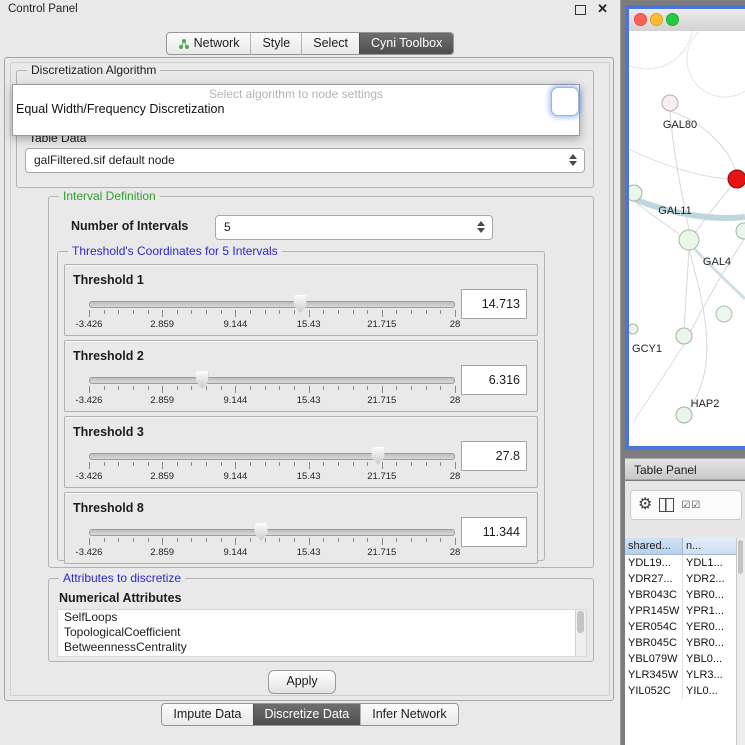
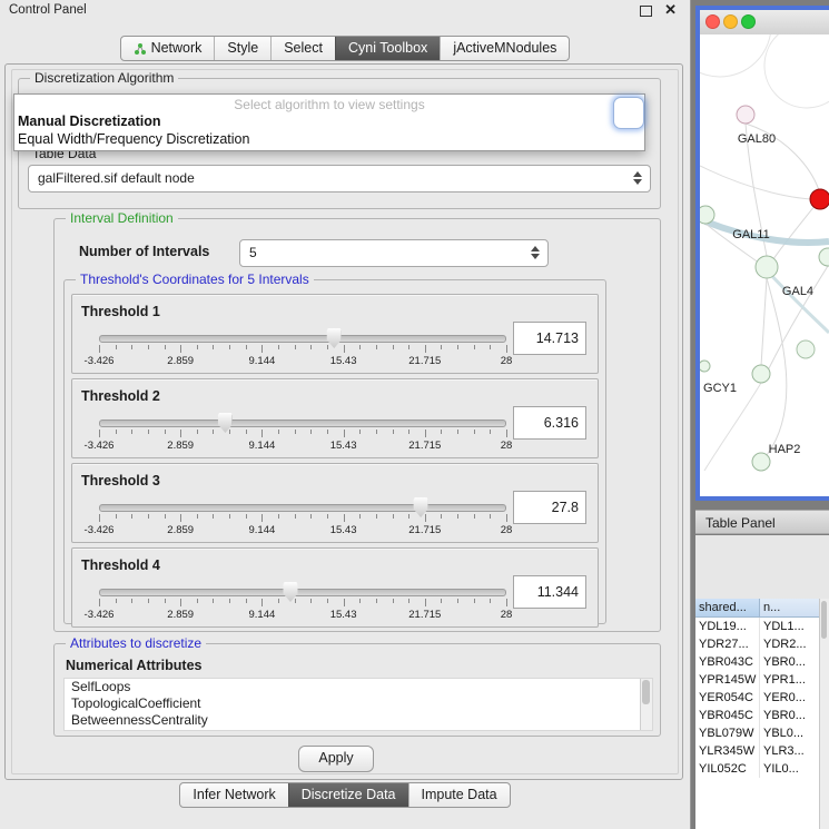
  Control Panel
  ✕
  Network
  Style
  Select
  Cyni Toolbox
+ jActiveMNodules
  Discretization Algorithm
  Table Data
  galFiltered.sif default node
- Select algorithm to node settings
+ Select algorithm to view settings
+ Manual Discretization
  Equal Width/Frequency Discretization
  Interval Definition
  Number of Intervals
  5
  Threshold's Coordinates for 5 Intervals
  Threshold 1
  -3.426
  2.859
  9.144
  15.43
  21.715
  28
  14.713
  Threshold 2
  -3.426
  2.859
  9.144
  15.43
  21.715
  28
  6.316
  Threshold 3
  -3.426
  2.859
  9.144
  15.43
  21.715
  28
  27.8
- Threshold 8
+ Threshold 4
  -3.426
  2.859
  9.144
  15.43
  21.715
  28
  11.344
  Attributes to discretize
  Numerical Attributes
  SelfLoops
  TopologicalCoefficient
  BetweennessCentrality
  Apply
- Impute Data
+ Infer Network
  Discretize Data
- Infer Network
+ Impute Data
  GAL80
  GAL11
  GAL4
  GCY1
  HAP2
  Table Panel
- ⚙
- ☑☑
  shared...
  n...
  YDL19...
  YDL1...
  YDR27...
  YDR2...
  YBR043C
  YBR0...
  YPR145W
  YPR1...
  YER054C
  YER0...
  YBR045C
  YBR0...
  YBL079W
  YBL0...
  YLR345W
  YLR3...
  YIL052C
  YIL0...
